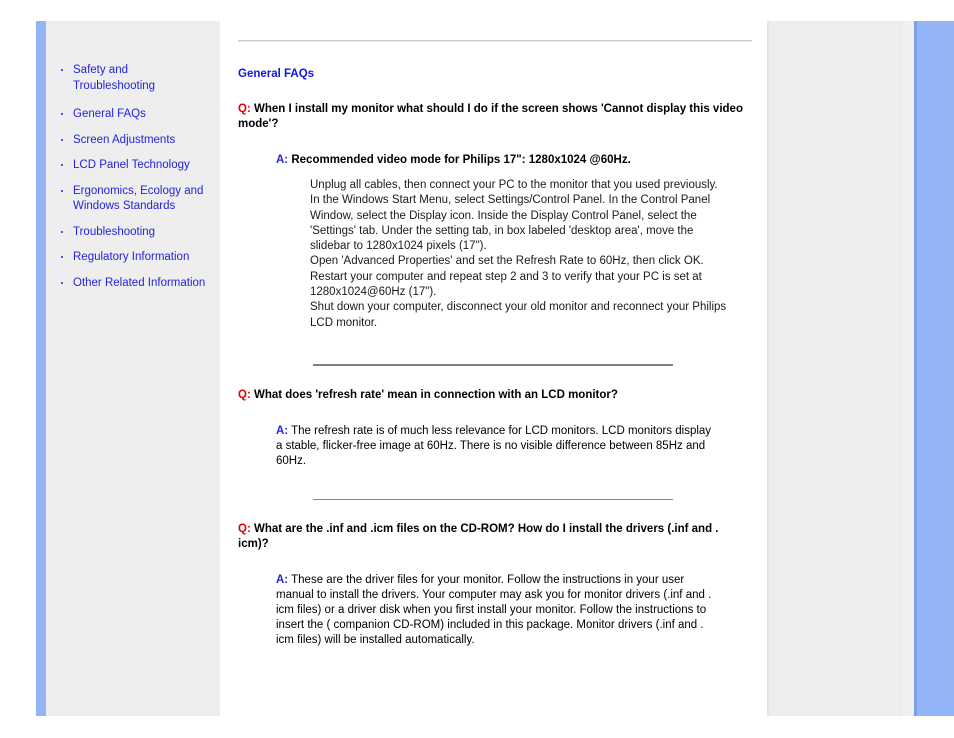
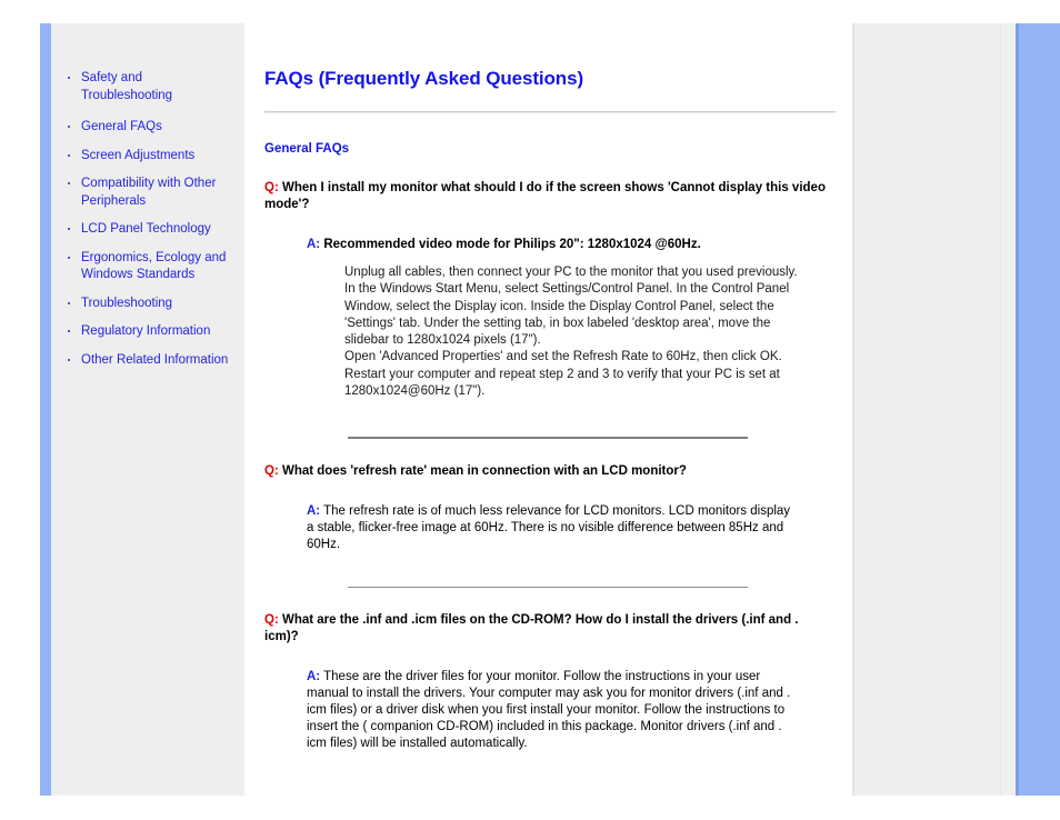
  Safety and Troubleshooting
  General FAQs
  Screen Adjustments
+ Compatibility with Other Peripherals
  LCD Panel Technology
  Ergonomics, Ecology and Windows Standards
  Troubleshooting
  Regulatory Information
  Other Related Information
+ FAQs (Frequently Asked Questions)
  General FAQs
  Q: When I install my monitor what should I do if the screen shows 'Cannot display this video mode'?
- A: Recommended video mode for Philips 17": 1280x1024 @60Hz.
+ A: Recommended video mode for Philips 20": 1280x1024 @60Hz.
  Unplug all cables, then connect your PC to the monitor that you used previously.
  In the Windows Start Menu, select Settings/Control Panel. In the Control Panel Window, select the Display icon. Inside the Display Control Panel, select the 'Settings' tab. Under the setting tab, in box labeled 'desktop area', move the slidebar to 1280x1024 pixels (17").
  Open 'Advanced Properties' and set the Refresh Rate to 60Hz, then click OK.
  Restart your computer and repeat step 2 and 3 to verify that your PC is set at 1280x1024@60Hz (17").
- Shut down your computer, disconnect your old monitor and reconnect your Philips LCD monitor.
  Q: What does 'refresh rate' mean in connection with an LCD monitor?
  A: The refresh rate is of much less relevance for LCD monitors. LCD monitors display a stable, flicker-free image at 60Hz. There is no visible difference between 85Hz and 60Hz.
  Q: What are the .inf and .icm files on the CD-ROM? How do I install the drivers (.inf and . icm)?
  A: These are the driver files for your monitor. Follow the instructions in your user manual to install the drivers. Your computer may ask you for monitor drivers (.inf and . icm files) or a driver disk when you first install your monitor. Follow the instructions to insert the ( companion CD-ROM) included in this package. Monitor drivers (.inf and . icm files) will be installed automatically.
